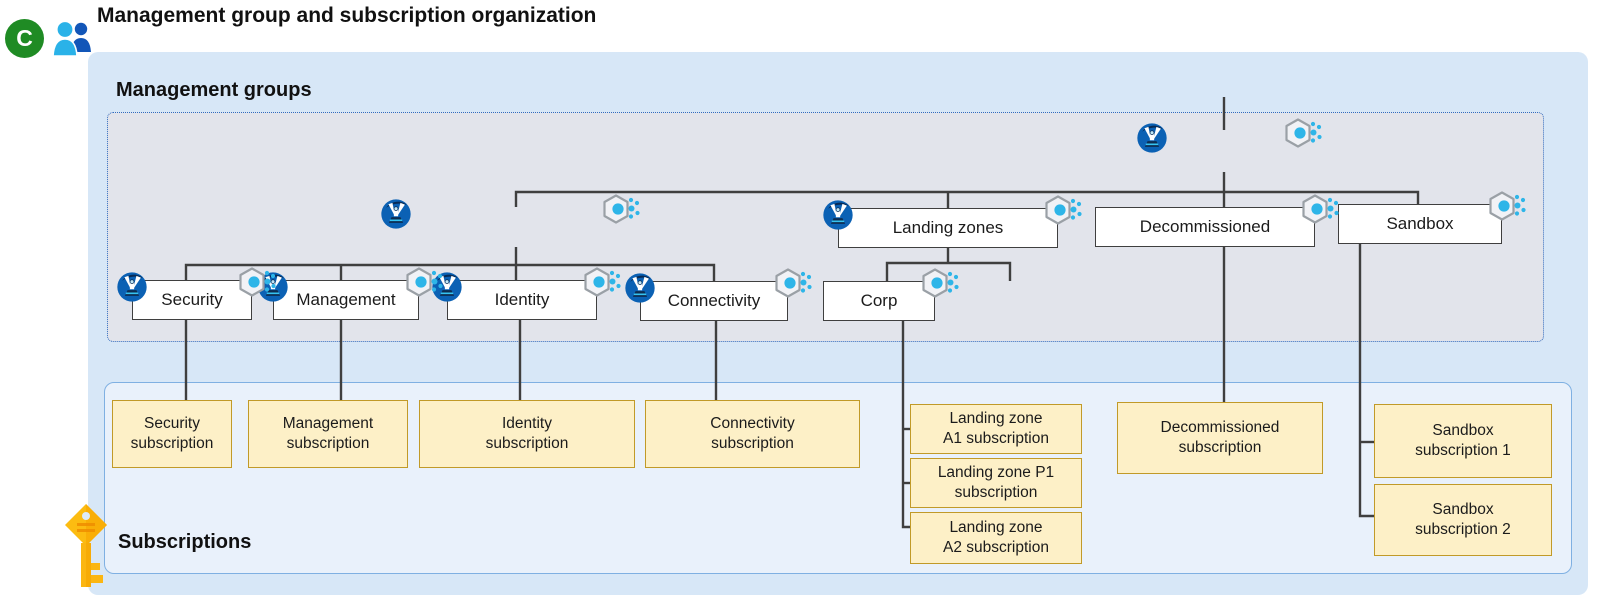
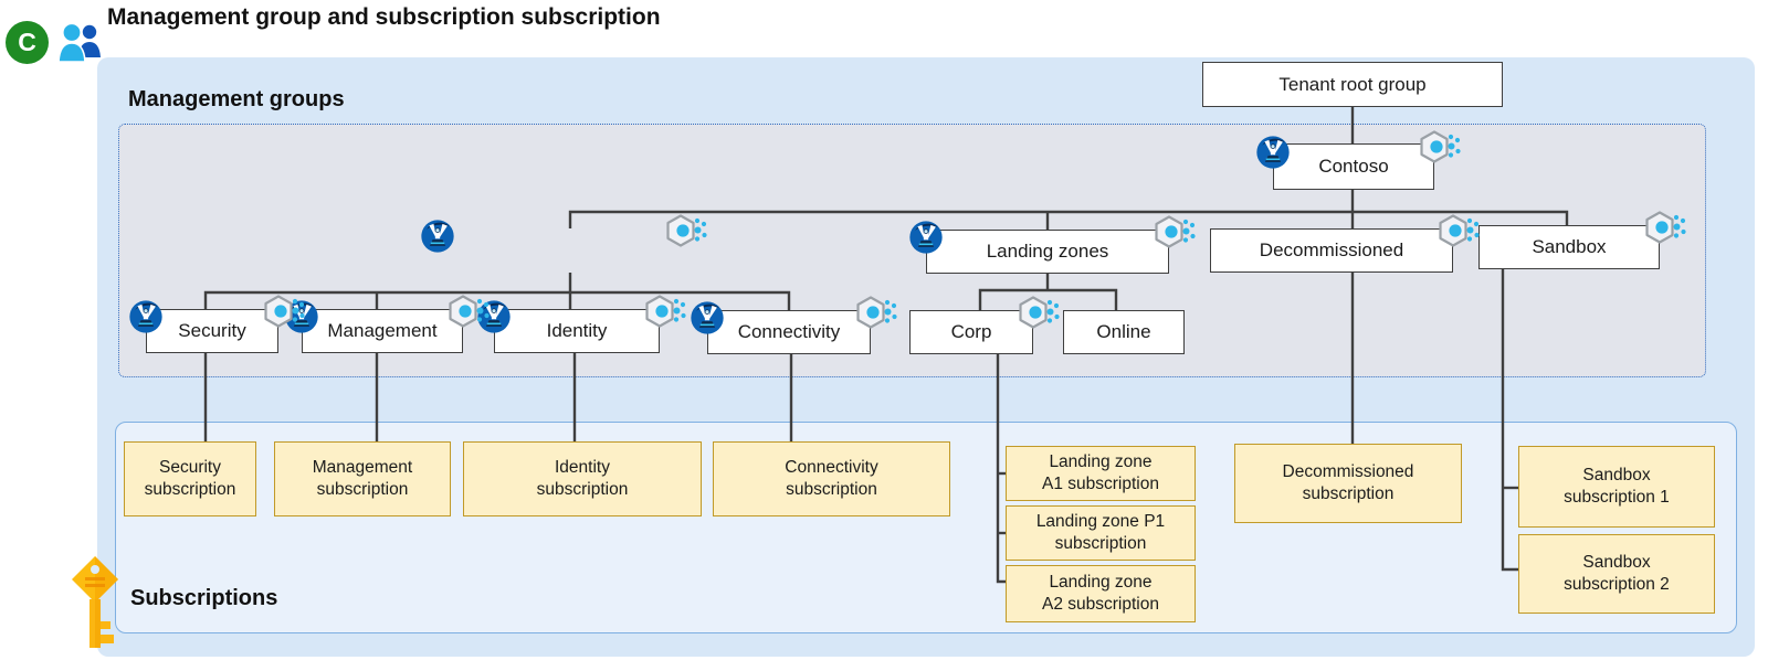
  C
- Management group and subscription organization
+ Management group and subscription subscription
  Management groups
  Subscriptions
+ Tenant root group
+ Contoso
  Landing zones
  Decommissioned
  Sandbox
  Security
  Management
  Identity
  Connectivity
  Corp
+ Online
  Security
  subscription
  Management
  subscription
  Identity
  subscription
  Connectivity
  subscription
  Landing zone
  A1 subscription
  Landing zone P1
  subscription
  Landing zone
  A2 subscription
  Decommissioned
  subscription
  Sandbox
  subscription 1
  Sandbox
  subscription 2
